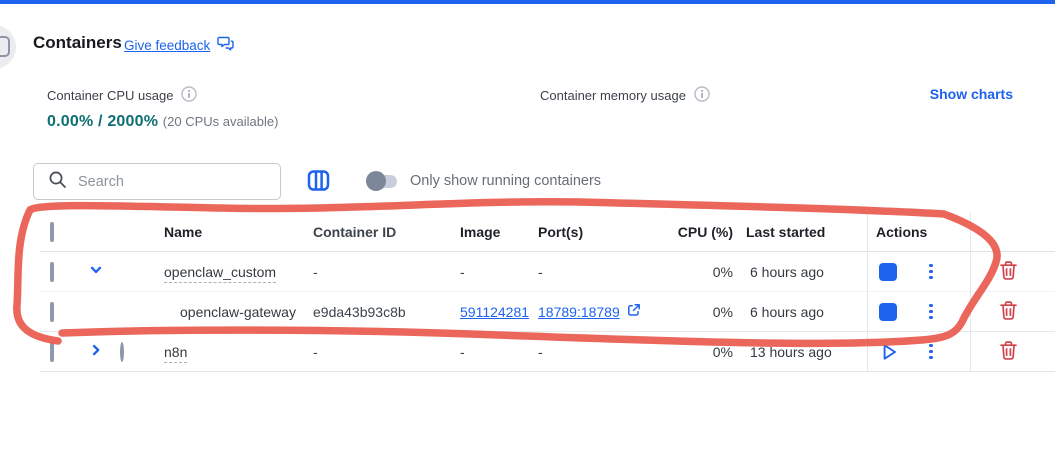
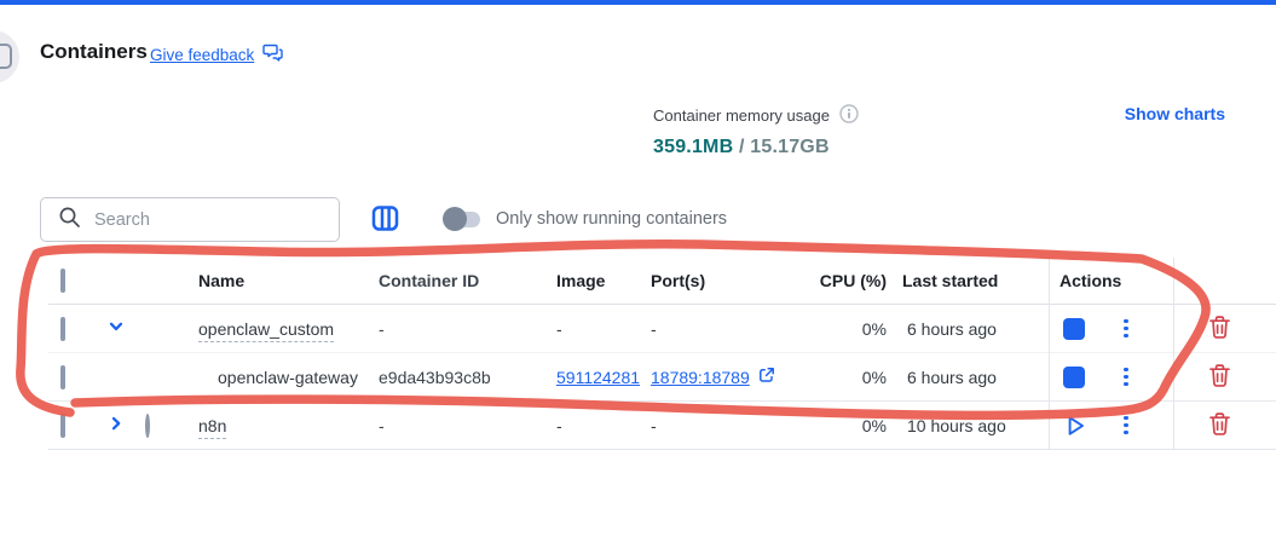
  Containers
  Give feedback
- Container CPU usage
- 0.00% / 2000% (20 CPUs available)
  Container memory usage
+ 359.1MB / 15.17GB
  Show charts
  Search
  Only show running containers
  Name
  Container ID
  Image
  Port(s)
  CPU (%)
  Last started
  Actions
  openclaw_custom
  -
  -
  -
  0%
  6 hours ago
  openclaw-gateway
  e9da43b93c8b
  591124281
  18789:18789
  0%
  6 hours ago
  n8n
  -
  -
  -
  0%
- 13 hours ago
+ 10 hours ago
